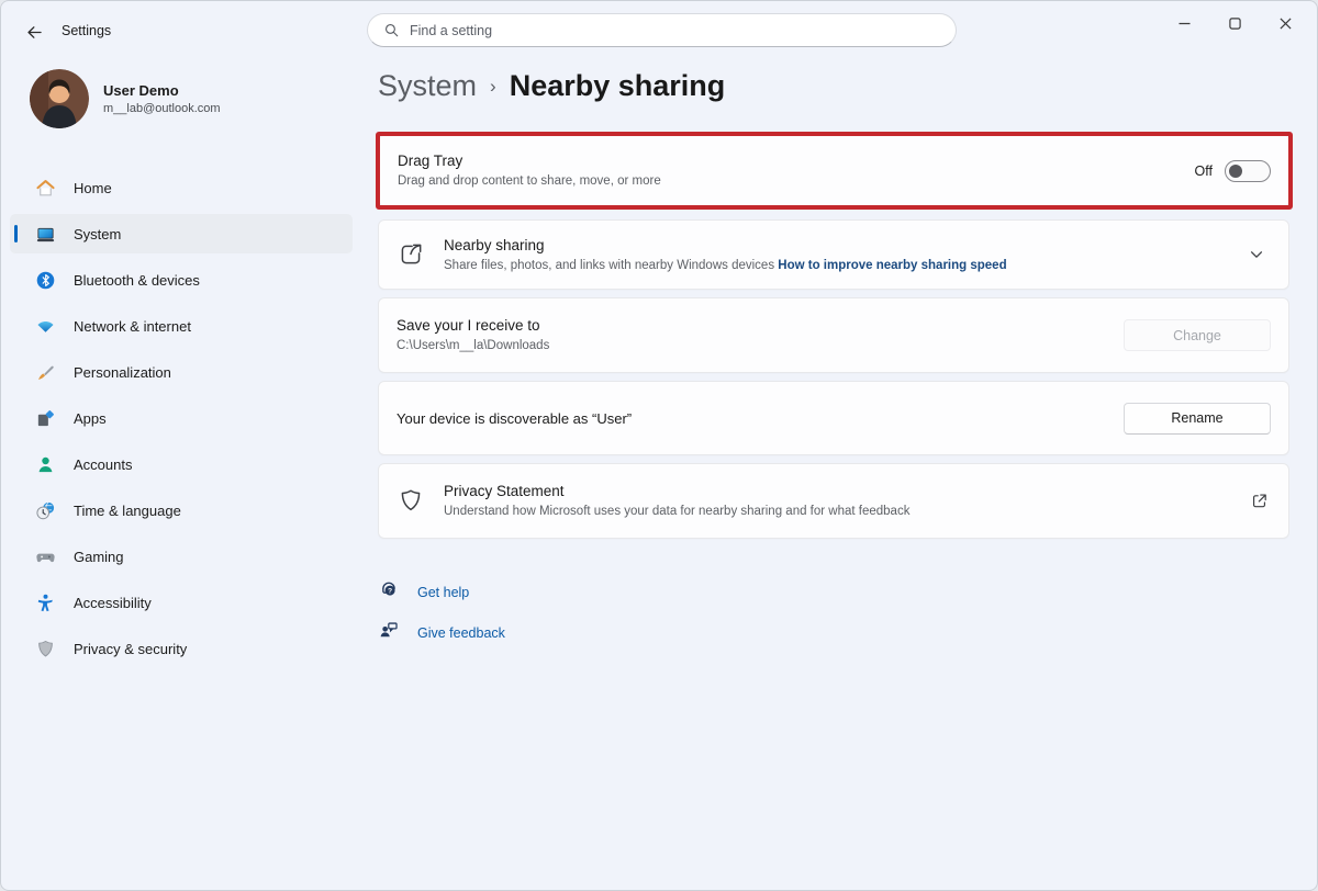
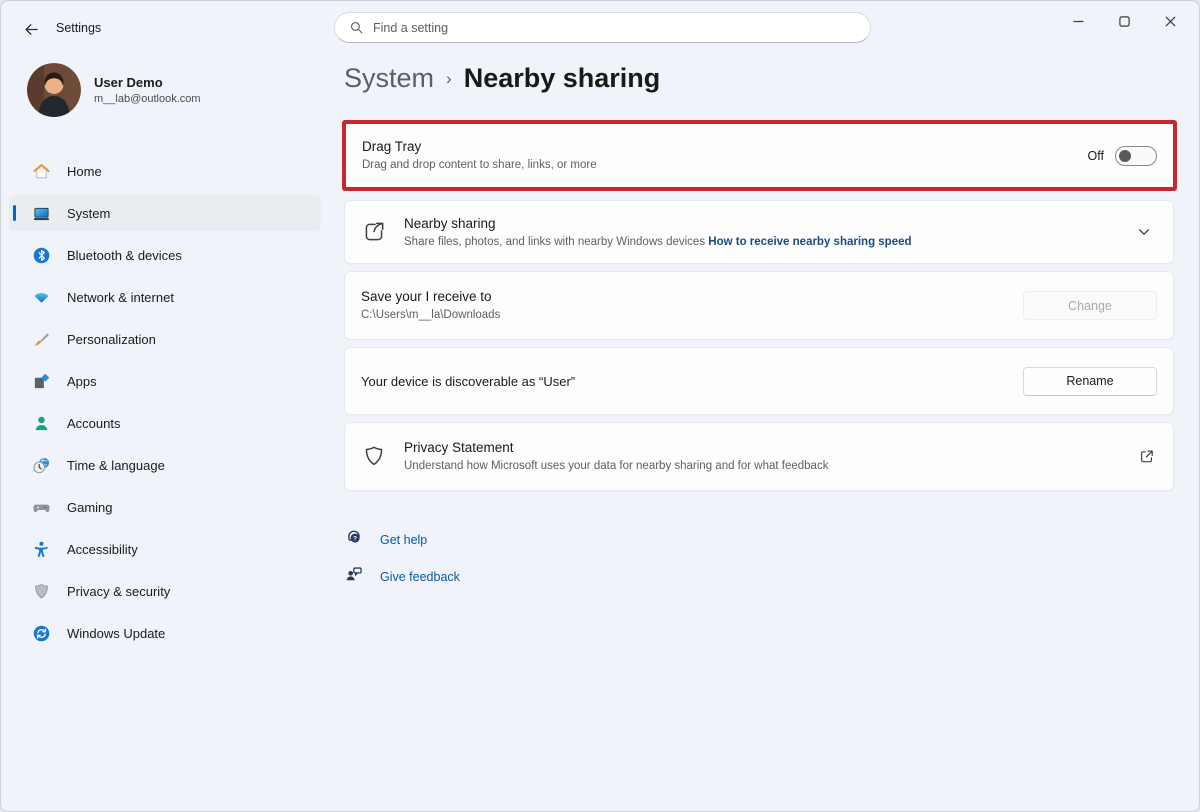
  Settings
  Find a setting
  User Demo
  m__lab@outlook.com
  Home
  System
  Bluetooth & devices
  Network & internet
  Personalization
  Apps
  Accounts
  Time & language
  Gaming
  Accessibility
  Privacy & security
+ Windows Update
  System
  ›
  Nearby sharing
  Drag Tray
- Drag and drop content to share, move, or more
+ Drag and drop content to share, links, or more
  Off
  Nearby sharing
- Share files, photos, and links with nearby Windows devices How to improve nearby sharing speed
+ Share files, photos, and links with nearby Windows devices How to receive nearby sharing speed
  Save your I receive to
  C:\Users\m__la\Downloads
  Change
  Your device is discoverable as “User”
  Rename
  Privacy Statement
  Understand how Microsoft uses your data for nearby sharing and for what feedback
  Get help
  Give feedback
